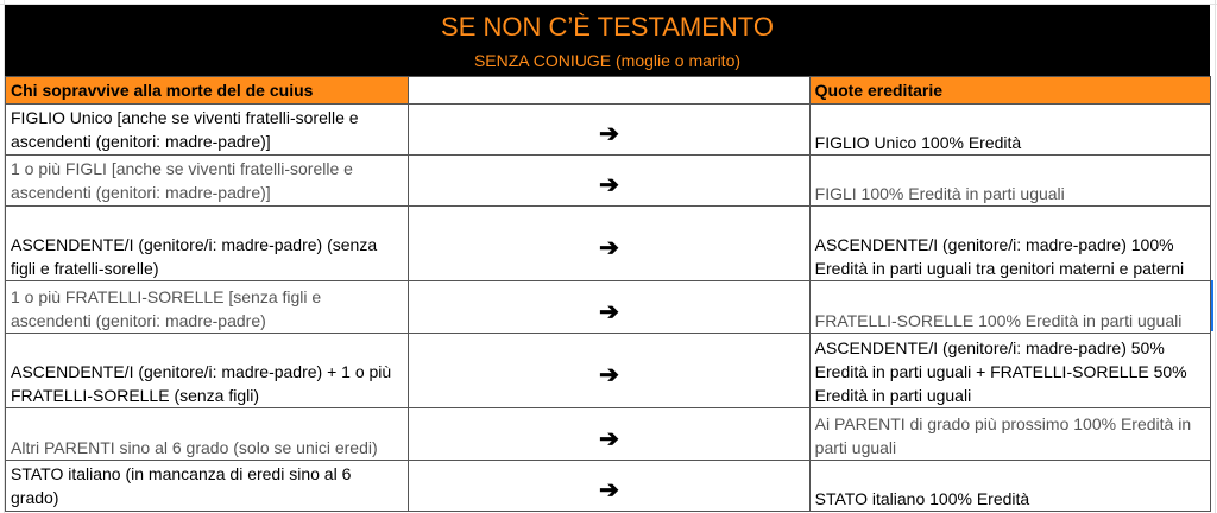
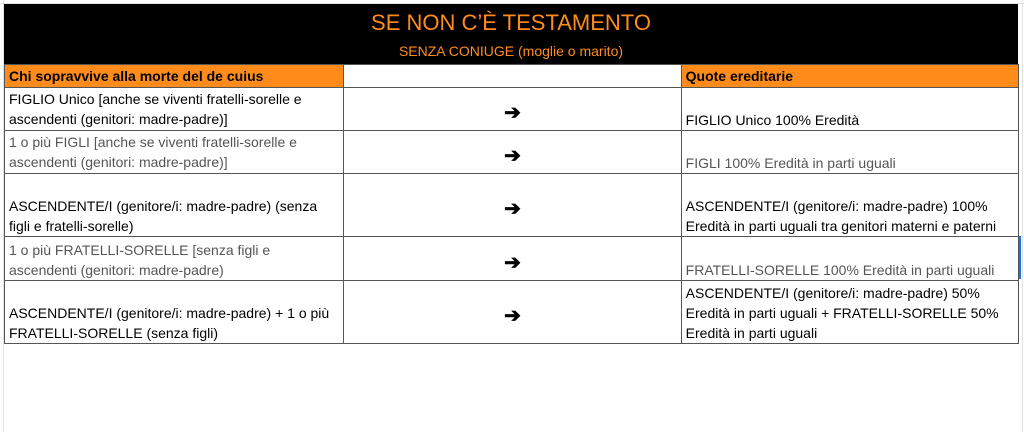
  SE NON C’È TESTAMENTO
  SENZA CONIUGE (moglie o marito)
  Chi sopravvive alla morte del de cuius		Quote ereditarie
  FIGLIO Unico [anche se viventi fratelli-sorelle e ascendenti (genitori: madre-padre)]	➔	FIGLIO Unico 100% Eredità
  1 o più FIGLI [anche se viventi fratelli-sorelle e ascendenti (genitori: madre-padre)]	➔	FIGLI 100% Eredità in parti uguali
  ASCENDENTE/I (genitore/i: madre-padre) (senza figli e fratelli-sorelle)	➔	ASCENDENTE/I (genitore/i: madre-padre) 100% Eredità in parti uguali tra genitori materni e paterni
  1 o più FRATELLI-SORELLE [senza figli e ascendenti (genitori: madre-padre)	➔	FRATELLI-SORELLE 100% Eredità in parti uguali
  ASCENDENTE/I (genitore/i: madre-padre) + 1 o più FRATELLI-SORELLE (senza figli)	➔	ASCENDENTE/I (genitore/i: madre-padre) 50% Eredità in parti uguali + FRATELLI-SORELLE 50% Eredità in parti uguali
- Altri PARENTI sino al 6 grado (solo se unici eredi)	➔	Ai PARENTI di grado più prossimo 100% Eredità in parti uguali
- STATO italiano (in mancanza di eredi sino al 6 grado)	➔	STATO italiano 100% Eredità
